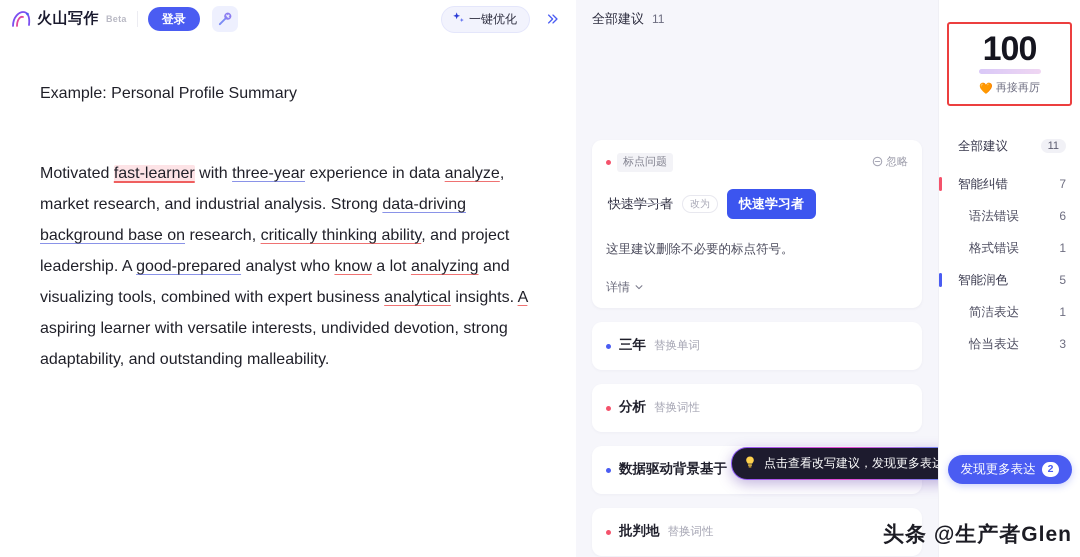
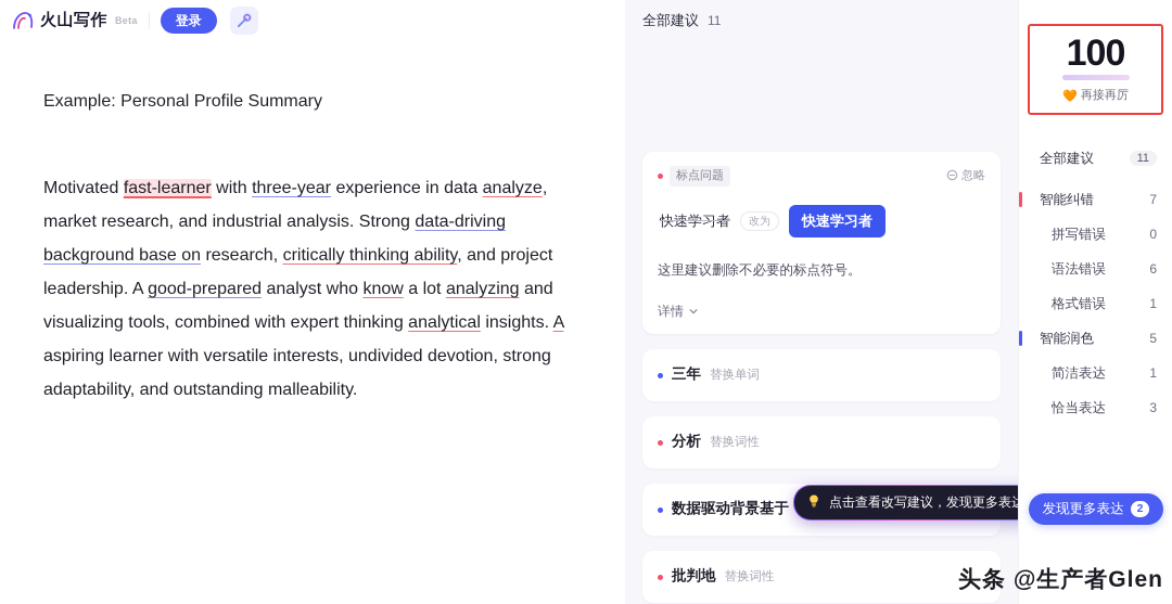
  火山写作
  Beta
  登录
- 一键优化
  Example: Personal Profile Summary
- Motivated fast-learner with three-year experience in data analyze, market research, and industrial analysis. Strong data-driving background base on research, critically thinking ability, and project leadership. A good-prepared analyst who know a lot analyzing and visualizing tools, combined with expert business analytical insights. A aspiring learner with versatile interests, undivided devotion, strong adaptability, and outstanding malleability.
+ Motivated fast-learner with three-year experience in data analyze, market research, and industrial analysis. Strong data-driving background base on research, critically thinking ability, and project leadership. A good-prepared analyst who know a lot analyzing and visualizing tools, combined with expert thinking analytical insights. A aspiring learner with versatile interests, undivided devotion, strong adaptability, and outstanding malleability.
  全部建议
  11
  标点问题
  忽略
  快速学习者
  改为
  快速学习者
  这里建议删除不必要的标点符号。
  详情
  三年
  替换单词
  分析
  替换词性
  数据驱动背景基于
  批判地
  替换词性
  点击查看改写建议，发现更多表
  100
  🧡
  再接再厉
  全部建议
  11
  智能纠错
  7
+ 拼写错误
+ 0
  语法错误
  6
  格式错误
  1
  智能润色
  5
  简洁表达
  1
  恰当表达
  3
  发现更多表达
  2
  头条 @生产者Glen
